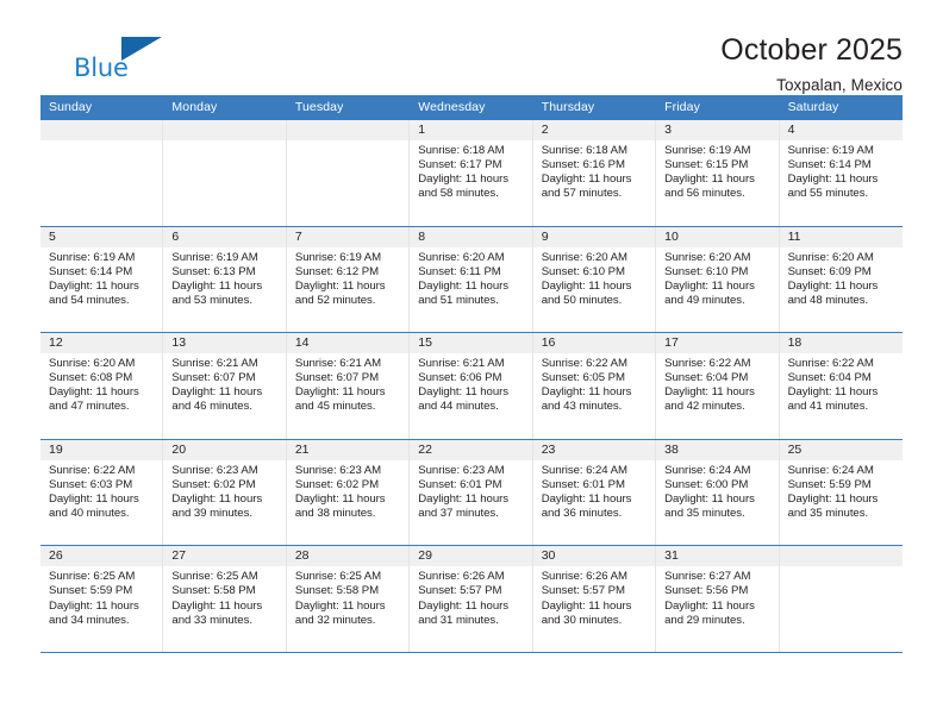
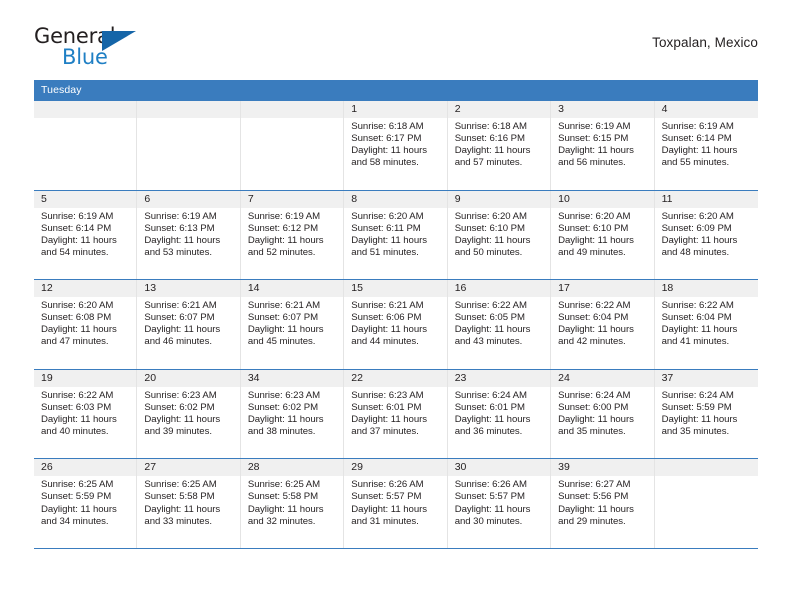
+ General
  Blue
- October 2025
  Toxpalan, Mexico
- Sunday
- Monday
  Tuesday
- Wednesday
- Thursday
- Friday
- Saturday
  1
  Sunrise: 6:18 AM
  Sunset: 6:17 PM
  Daylight: 11 hours
  and 58 minutes.
  2
  Sunrise: 6:18 AM
  Sunset: 6:16 PM
  Daylight: 11 hours
  and 57 minutes.
  3
  Sunrise: 6:19 AM
  Sunset: 6:15 PM
  Daylight: 11 hours
  and 56 minutes.
  4
  Sunrise: 6:19 AM
  Sunset: 6:14 PM
  Daylight: 11 hours
  and 55 minutes.
  5
  Sunrise: 6:19 AM
  Sunset: 6:14 PM
  Daylight: 11 hours
  and 54 minutes.
  6
  Sunrise: 6:19 AM
  Sunset: 6:13 PM
  Daylight: 11 hours
  and 53 minutes.
  7
  Sunrise: 6:19 AM
  Sunset: 6:12 PM
  Daylight: 11 hours
  and 52 minutes.
  8
  Sunrise: 6:20 AM
  Sunset: 6:11 PM
  Daylight: 11 hours
  and 51 minutes.
  9
  Sunrise: 6:20 AM
  Sunset: 6:10 PM
  Daylight: 11 hours
  and 50 minutes.
  10
  Sunrise: 6:20 AM
  Sunset: 6:10 PM
  Daylight: 11 hours
  and 49 minutes.
  11
  Sunrise: 6:20 AM
  Sunset: 6:09 PM
  Daylight: 11 hours
  and 48 minutes.
  12
  Sunrise: 6:20 AM
  Sunset: 6:08 PM
  Daylight: 11 hours
  and 47 minutes.
  13
  Sunrise: 6:21 AM
  Sunset: 6:07 PM
  Daylight: 11 hours
  and 46 minutes.
  14
  Sunrise: 6:21 AM
  Sunset: 6:07 PM
  Daylight: 11 hours
  and 45 minutes.
  15
  Sunrise: 6:21 AM
  Sunset: 6:06 PM
  Daylight: 11 hours
  and 44 minutes.
  16
  Sunrise: 6:22 AM
  Sunset: 6:05 PM
  Daylight: 11 hours
  and 43 minutes.
  17
  Sunrise: 6:22 AM
  Sunset: 6:04 PM
  Daylight: 11 hours
  and 42 minutes.
  18
  Sunrise: 6:22 AM
  Sunset: 6:04 PM
  Daylight: 11 hours
  and 41 minutes.
  19
  Sunrise: 6:22 AM
  Sunset: 6:03 PM
  Daylight: 11 hours
  and 40 minutes.
  20
  Sunrise: 6:23 AM
  Sunset: 6:02 PM
  Daylight: 11 hours
  and 39 minutes.
- 21
+ 34
  Sunrise: 6:23 AM
  Sunset: 6:02 PM
  Daylight: 11 hours
  and 38 minutes.
  22
  Sunrise: 6:23 AM
  Sunset: 6:01 PM
  Daylight: 11 hours
  and 37 minutes.
  23
  Sunrise: 6:24 AM
  Sunset: 6:01 PM
  Daylight: 11 hours
  and 36 minutes.
- 38
+ 24
  Sunrise: 6:24 AM
  Sunset: 6:00 PM
  Daylight: 11 hours
  and 35 minutes.
- 25
+ 37
  Sunrise: 6:24 AM
  Sunset: 5:59 PM
  Daylight: 11 hours
  and 35 minutes.
  26
  Sunrise: 6:25 AM
  Sunset: 5:59 PM
  Daylight: 11 hours
  and 34 minutes.
  27
  Sunrise: 6:25 AM
  Sunset: 5:58 PM
  Daylight: 11 hours
  and 33 minutes.
  28
  Sunrise: 6:25 AM
  Sunset: 5:58 PM
  Daylight: 11 hours
  and 32 minutes.
  29
  Sunrise: 6:26 AM
  Sunset: 5:57 PM
  Daylight: 11 hours
  and 31 minutes.
  30
  Sunrise: 6:26 AM
  Sunset: 5:57 PM
  Daylight: 11 hours
  and 30 minutes.
- 31
+ 39
  Sunrise: 6:27 AM
  Sunset: 5:56 PM
  Daylight: 11 hours
  and 29 minutes.
